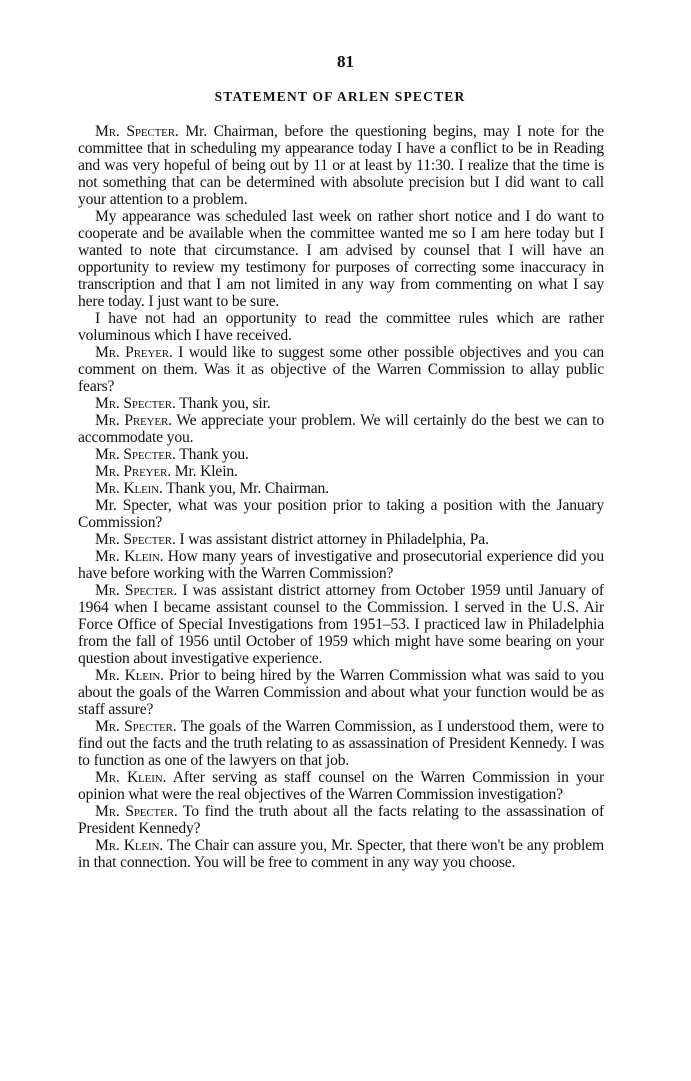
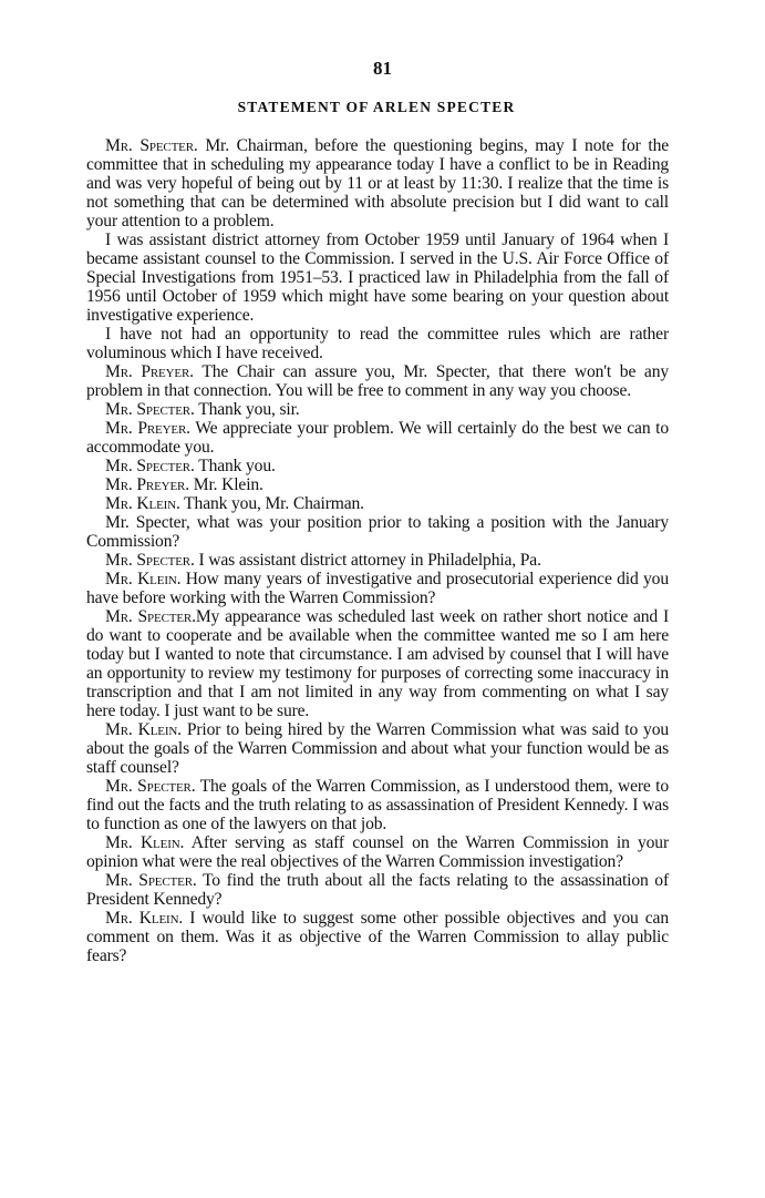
  81
  STATEMENT OF ARLEN SPECTER
  Mr. Specter. Mr. Chairman, before the questioning begins, may I note for the committee that in scheduling my appearance today I have a conflict to be in Reading and was very hopeful of being out by 11 or at least by 11:30. I realize that the time is not something that can be determined with absolute precision but I did want to call your attention to a problem.
- My appearance was scheduled last week on rather short notice and I do want to cooperate and be available when the committee wanted me so I am here today but I wanted to note that circumstance. I am advised by counsel that I will have an opportunity to review my testimony for purposes of correcting some inaccuracy in transcription and that I am not limited in any way from commenting on what I say here today. I just want to be sure.
+ I was assistant district attorney from October 1959 until January of 1964 when I became assistant counsel to the Commission. I served in the U.S. Air Force Office of Special Investigations from 1951–53. I practiced law in Philadelphia from the fall of 1956 until October of 1959 which might have some bearing on your question about investigative experience.
  I have not had an opportunity to read the committee rules which are rather voluminous which I have received.
- Mr. Preyer. I would like to suggest some other possible objectives and you can comment on them. Was it as objective of the Warren Commission to allay public fears?
+ Mr. Preyer. The Chair can assure you, Mr. Specter, that there won't be any problem in that connection. You will be free to comment in any way you choose.
  Mr. Specter. Thank you, sir.
  Mr. Preyer. We appreciate your problem. We will certainly do the best we can to accommodate you.
  Mr. Specter. Thank you.
  Mr. Preyer. Mr. Klein.
  Mr. Klein. Thank you, Mr. Chairman.
  Mr. Specter, what was your position prior to taking a position with the January Commission?
  Mr. Specter. I was assistant district attorney in Philadelphia, Pa.
  Mr. Klein. How many years of investigative and prosecutorial experience did you have before working with the Warren Commission?
- Mr. Specter. I was assistant district attorney from October 1959 until January of 1964 when I became assistant counsel to the Commission. I served in the U.S. Air Force Office of Special Investigations from 1951–53. I practiced law in Philadelphia from the fall of 1956 until October of 1959 which might have some bearing on your question about investigative experience.
+ Mr. Specter.My appearance was scheduled last week on rather short notice and I do want to cooperate and be available when the committee wanted me so I am here today but I wanted to note that circumstance. I am advised by counsel that I will have an opportunity to review my testimony for purposes of correcting some inaccuracy in transcription and that I am not limited in any way from commenting on what I say here today. I just want to be sure.
- Mr. Klein. Prior to being hired by the Warren Commission what was said to you about the goals of the Warren Commission and about what your function would be as staff assure?
+ Mr. Klein. Prior to being hired by the Warren Commission what was said to you about the goals of the Warren Commission and about what your function would be as staff counsel?
  Mr. Specter. The goals of the Warren Commission, as I understood them, were to find out the facts and the truth relating to as assassination of President Kennedy. I was to function as one of the lawyers on that job.
  Mr. Klein. After serving as staff counsel on the Warren Commission in your opinion what were the real objectives of the Warren Commission investigation?
  Mr. Specter. To find the truth about all the facts relating to the assassination of President Kennedy?
- Mr. Klein. The Chair can assure you, Mr. Specter, that there won't be any problem in that connection. You will be free to comment in any way you choose.
+ Mr. Klein. I would like to suggest some other possible objectives and you can comment on them. Was it as objective of the Warren Commission to allay public fears?
